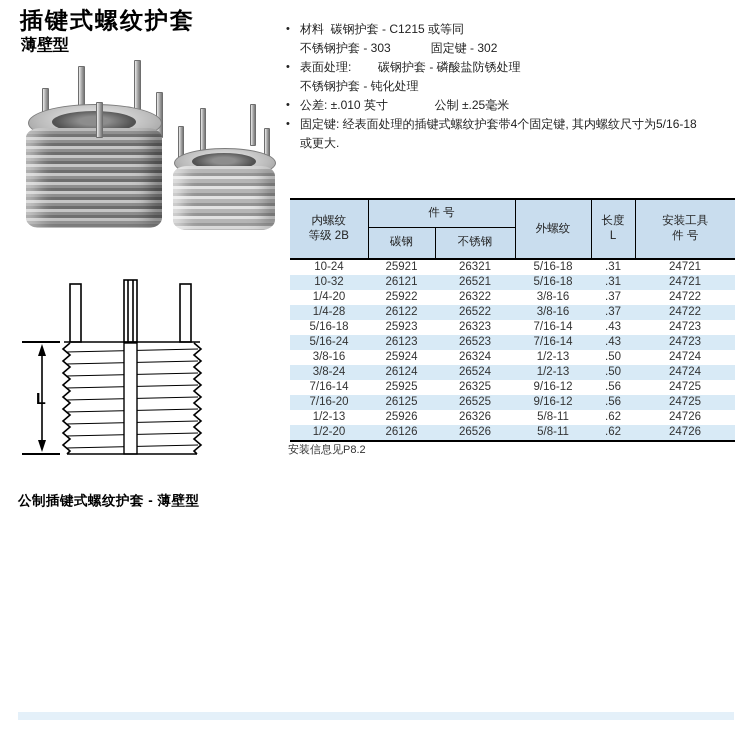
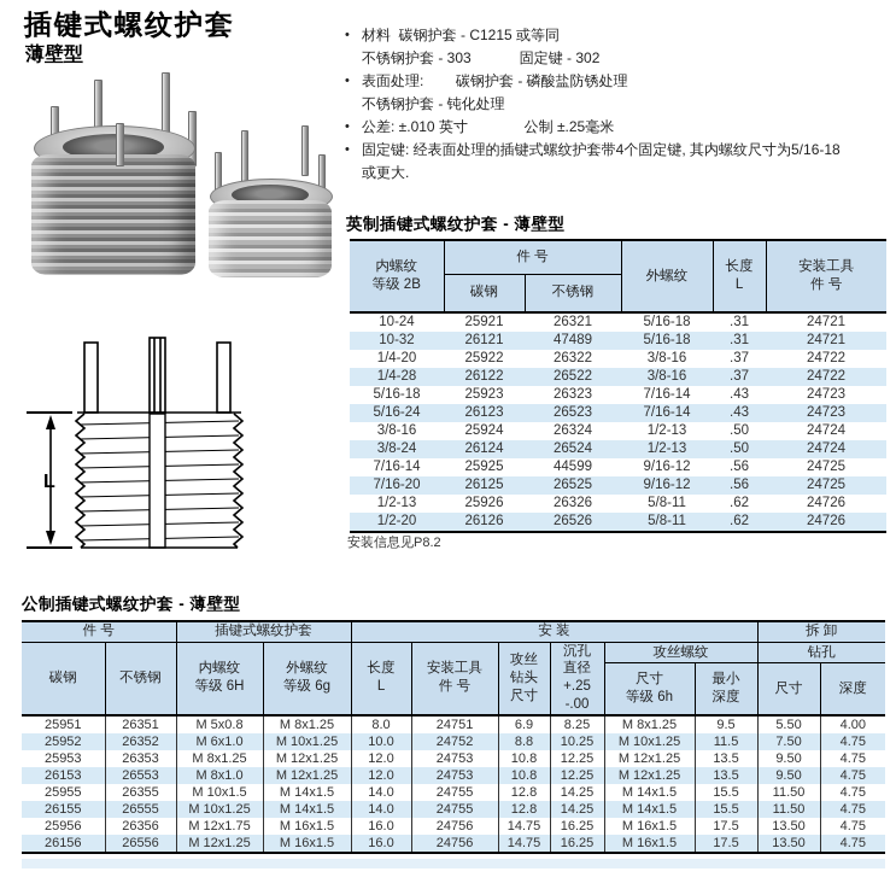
  插键式螺纹护套
  薄壁型
  •
  材料 碳钢护套 - C1215 或等同
  不锈钢护套 - 303 固定键 - 302
  •
  表面处理: 碳钢护套 - 磷酸盐防锈处理
  不锈钢护套 - 钝化处理
  •
  公差: ±.010 英寸 公制 ±.25毫米
  •
  固定键: 经表面处理的插键式螺纹护套带4个固定键, 其内螺纹尺寸为5/16-18
  或更大.
  L
+ 英制插键式螺纹护套 - 薄壁型
  内螺纹 等级 2B	件 号	外螺纹	长度 L	安装工具 件 号
  碳钢	不锈钢
  10-24	25921	26321	5/16-18	.31	24721
- 10-32	26121	26521	5/16-18	.31	24721
+ 10-32	26121	47489	5/16-18	.31	24721
  1/4-20	25922	26322	3/8-16	.37	24722
  1/4-28	26122	26522	3/8-16	.37	24722
  5/16-18	25923	26323	7/16-14	.43	24723
  5/16-24	26123	26523	7/16-14	.43	24723
  3/8-16	25924	26324	1/2-13	.50	24724
  3/8-24	26124	26524	1/2-13	.50	24724
- 7/16-14	25925	26325	9/16-12	.56	24725
+ 7/16-14	25925	44599	9/16-12	.56	24725
  7/16-20	26125	26525	9/16-12	.56	24725
  1/2-13	25926	26326	5/8-11	.62	24726
  1/2-20	26126	26526	5/8-11	.62	24726
  安装信息见P8.2
  公制插键式螺纹护套 - 薄壁型
+ 件 号	插键式螺纹护套	安 装	拆 卸
+ 碳钢	不锈钢	内螺纹 等级 6H	外螺纹 等级 6g	长度 L	安装工具 件 号	攻丝 钻头 尺寸	沉孔 直径 +.25 -.00	攻丝螺纹	钻孔
+ 尺寸 等级 6h	最小 深度	尺寸	深度
+ 25951	26351	M 5x0.8	M 8x1.25	8.0	24751	6.9	8.25	M 8x1.25	9.5	5.50	4.00
+ 25952	26352	M 6x1.0	M 10x1.25	10.0	24752	8.8	10.25	M 10x1.25	11.5	7.50	4.75
+ 25953	26353	M 8x1.25	M 12x1.25	12.0	24753	10.8	12.25	M 12x1.25	13.5	9.50	4.75
+ 26153	26553	M 8x1.0	M 12x1.25	12.0	24753	10.8	12.25	M 12x1.25	13.5	9.50	4.75
+ 25955	26355	M 10x1.5	M 14x1.5	14.0	24755	12.8	14.25	M 14x1.5	15.5	11.50	4.75
+ 26155	26555	M 10x1.25	M 14x1.5	14.0	24755	12.8	14.25	M 14x1.5	15.5	11.50	4.75
+ 25956	26356	M 12x1.75	M 16x1.5	16.0	24756	14.75	16.25	M 16x1.5	17.5	13.50	4.75
+ 26156	26556	M 12x1.25	M 16x1.5	16.0	24756	14.75	16.25	M 16x1.5	17.5	13.50	4.75
